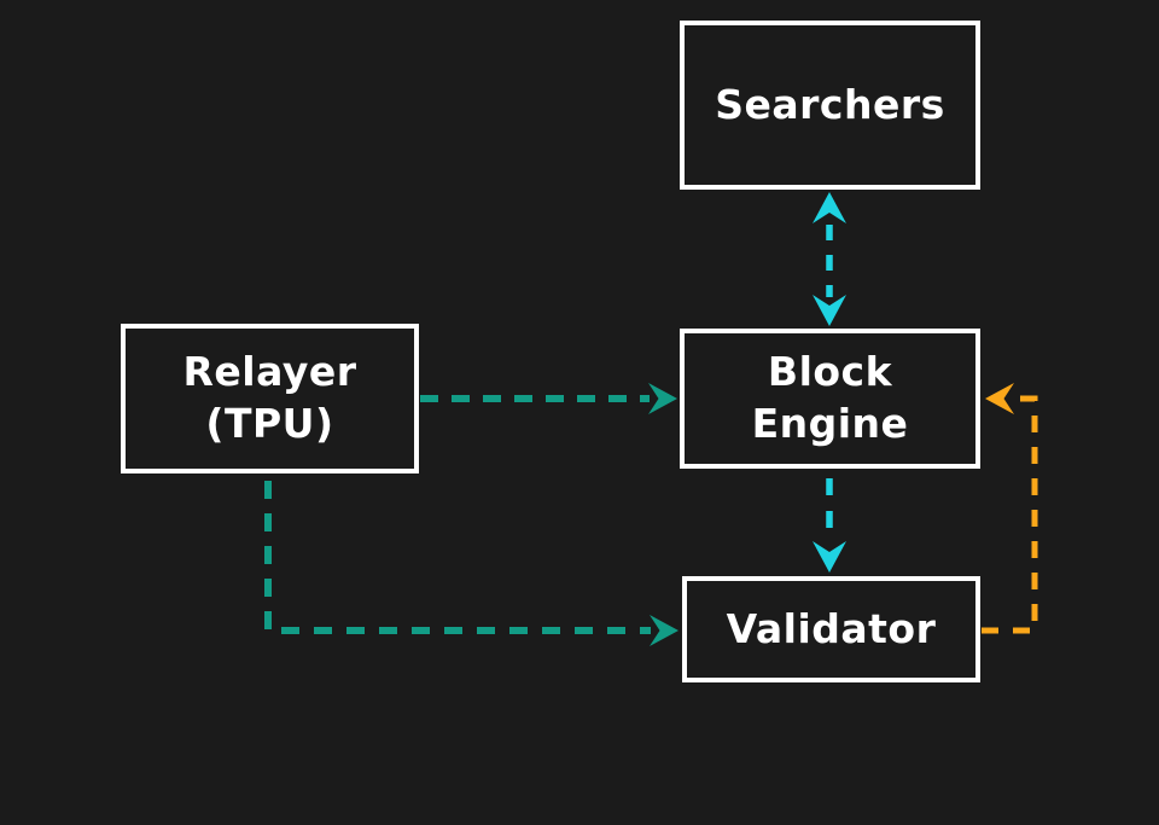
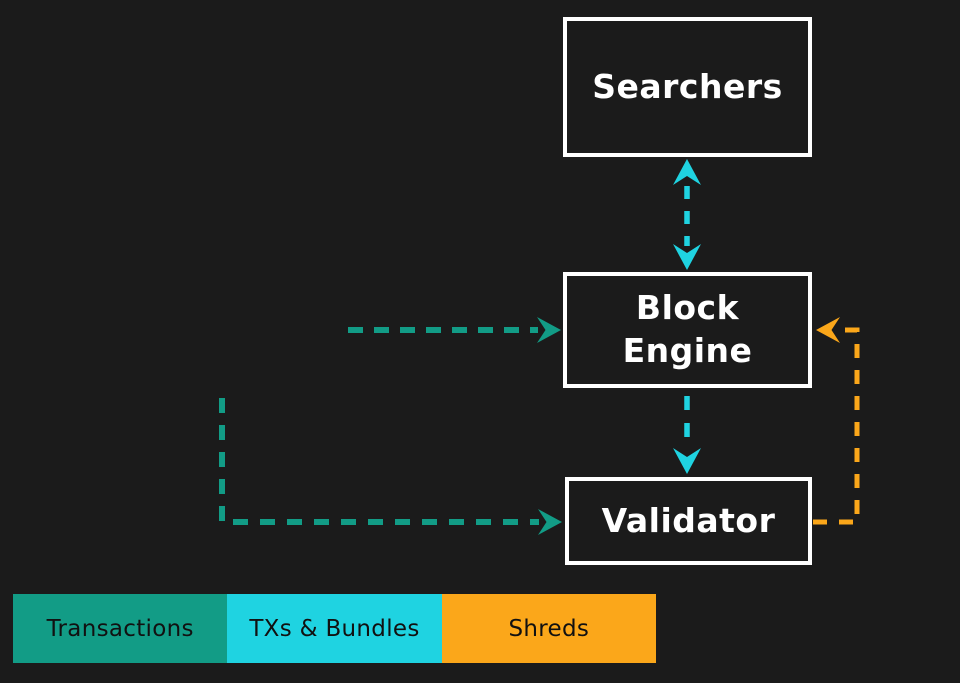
  Searchers
- Relayer
- (TPU)
  Block
  Engine
  Validator
+ Transactions
+ TXs & Bundles
+ Shreds
